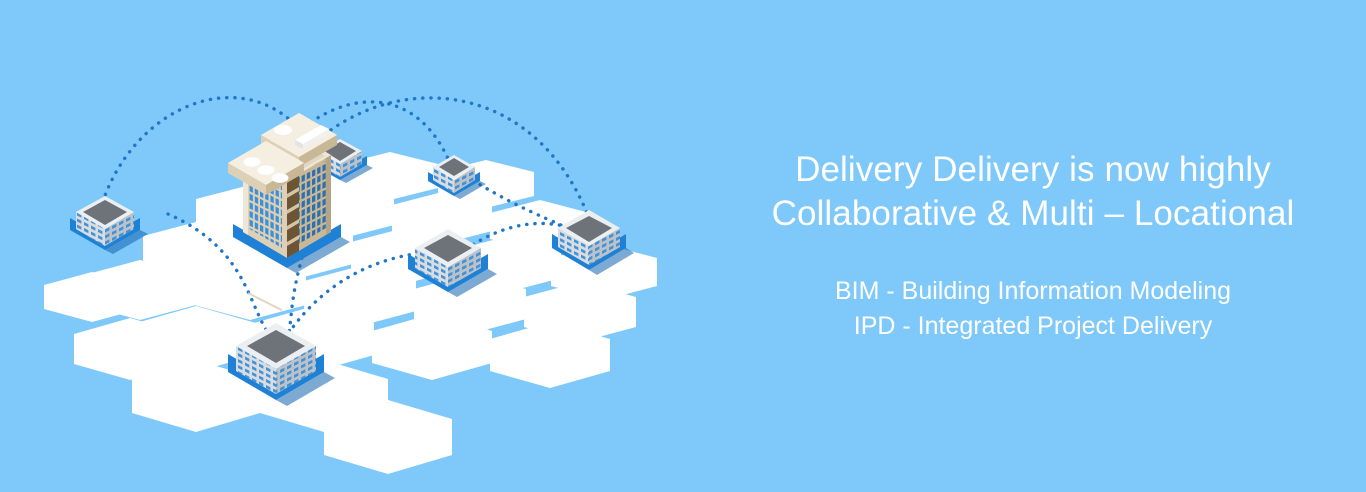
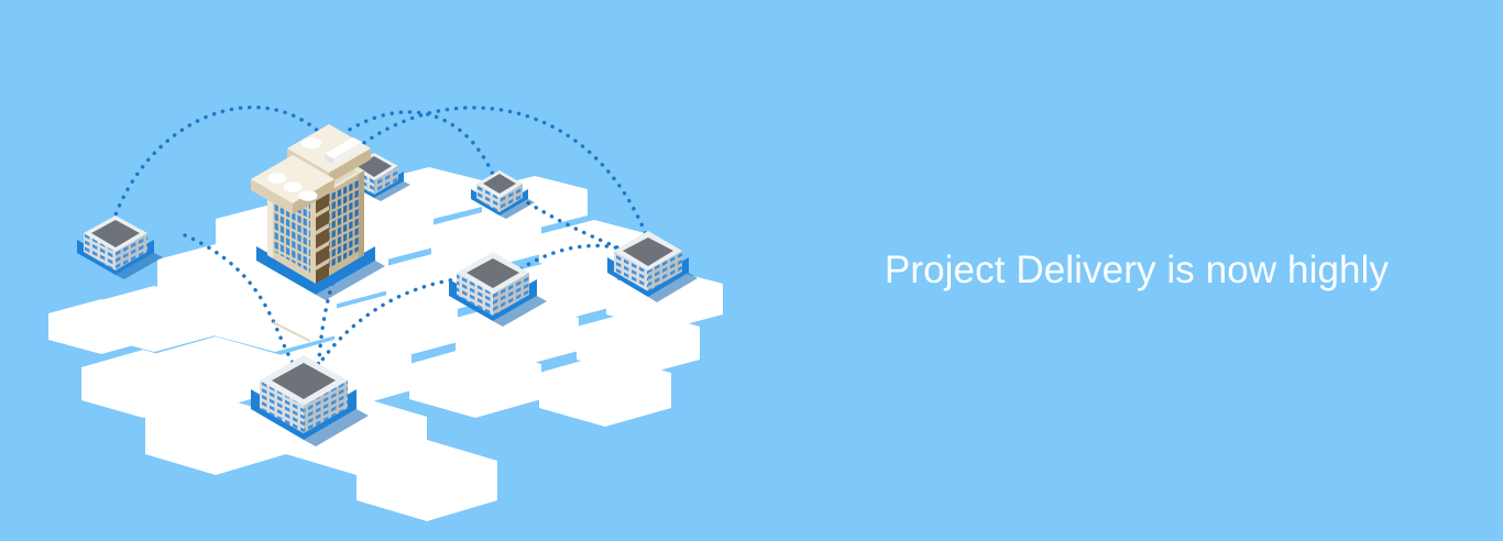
- Delivery Delivery is now highly
+ Project Delivery is now highly
- Collaborative & Multi – Locational
- BIM - Building Information Modeling
- IPD - Integrated Project Delivery
